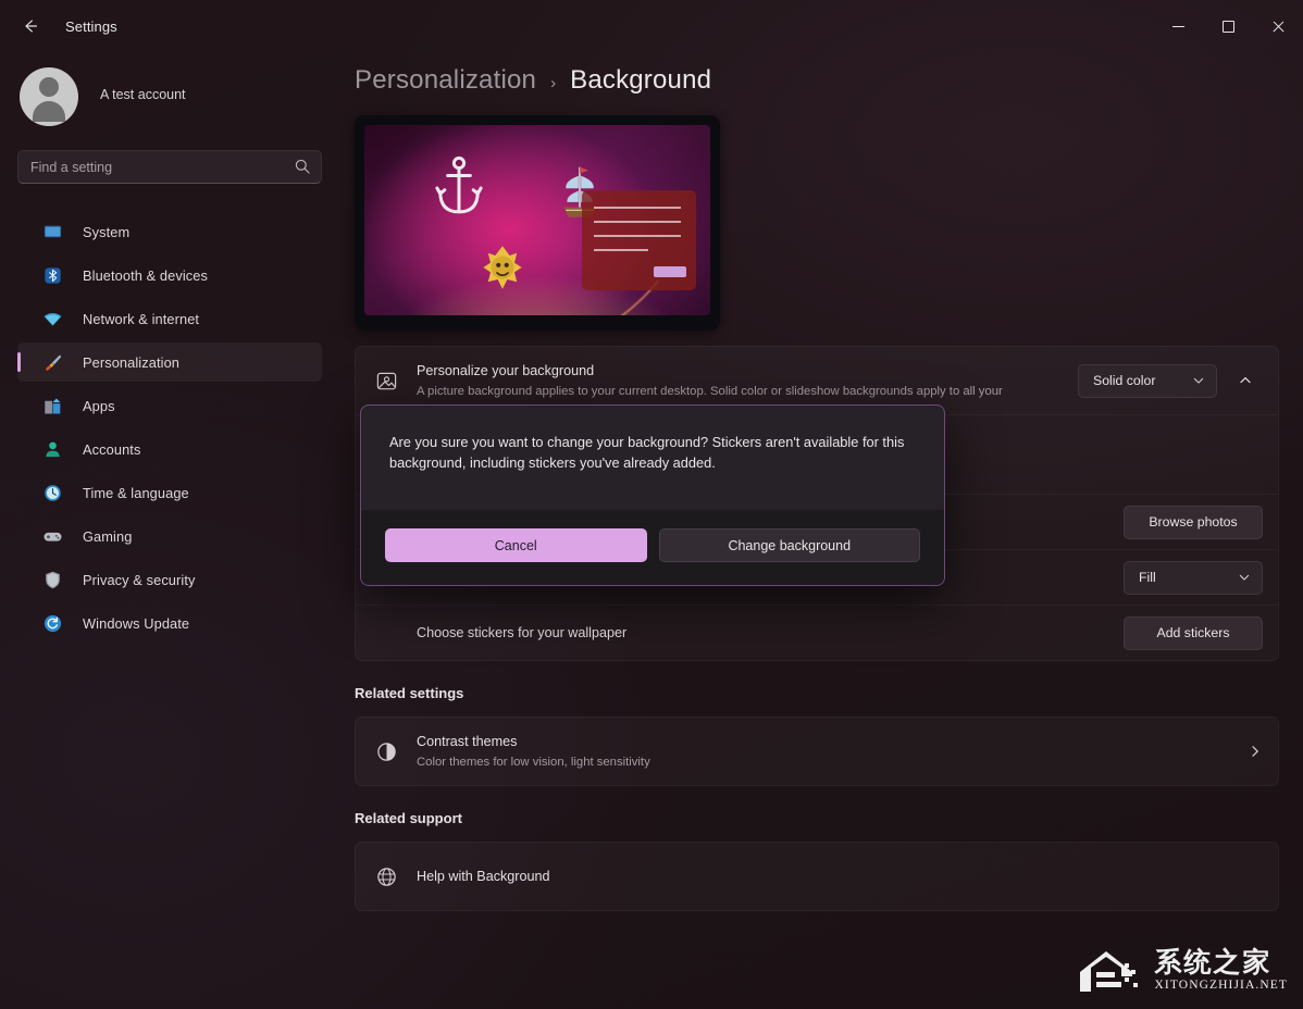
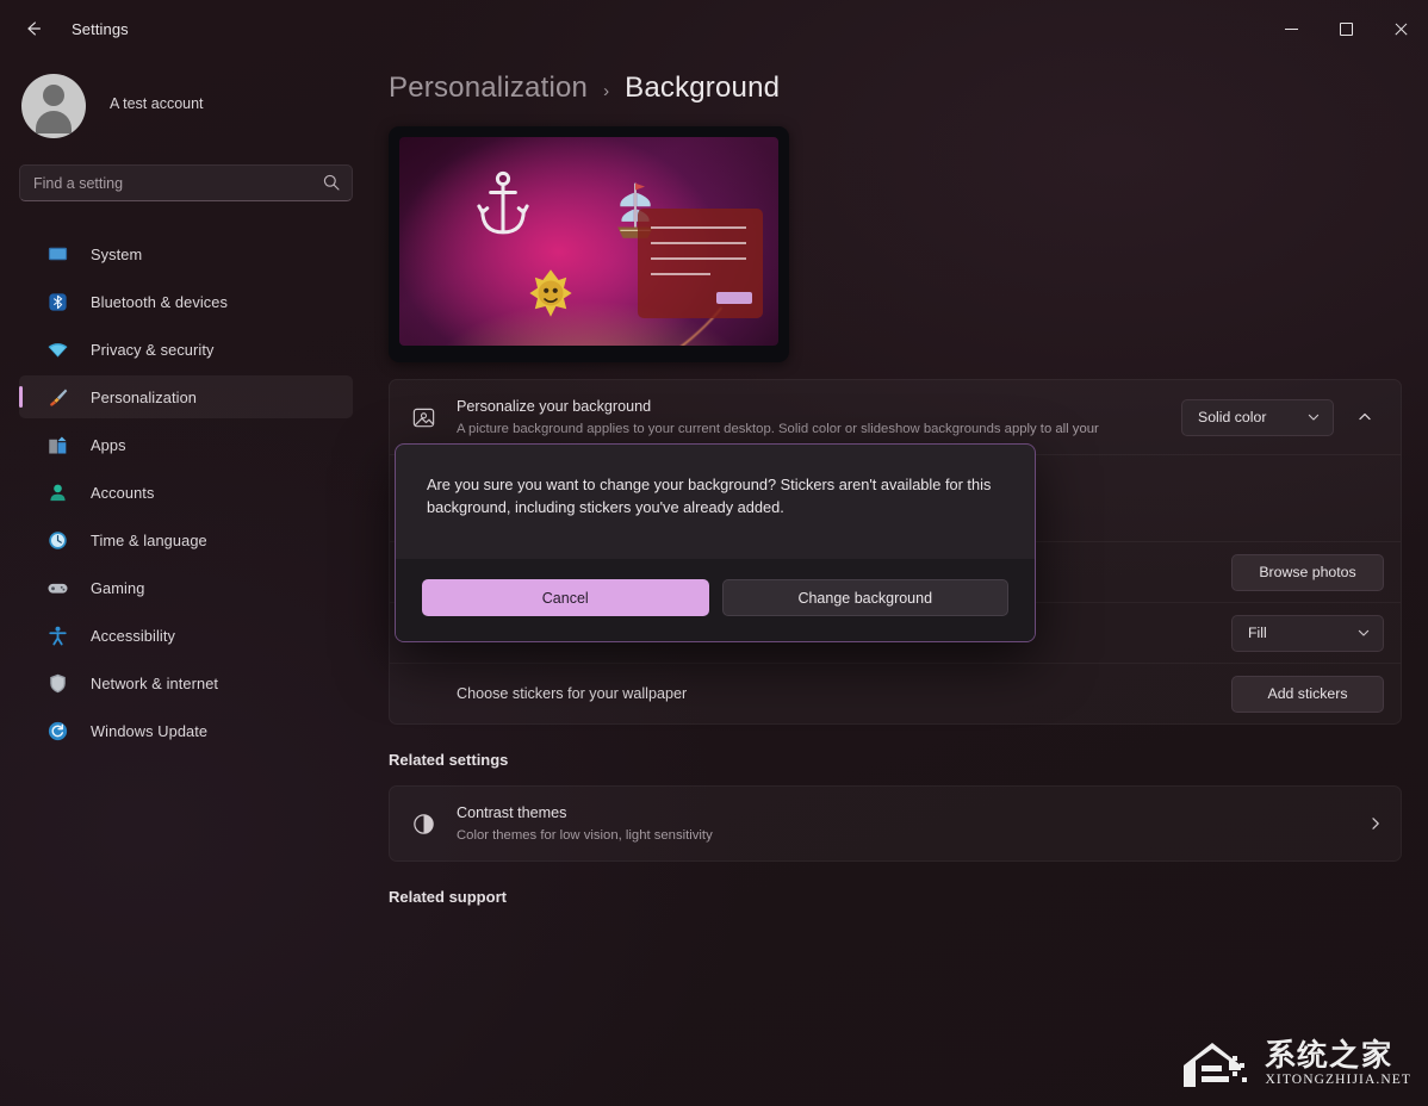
  Settings
  A test account
  Find a setting
  System
  Bluetooth & devices
- Network & internet
+ Privacy & security
  Personalization
  Apps
  Accounts
  Time & language
  Gaming
+ Accessibility
- Privacy & security
+ Network & internet
  Windows Update
  Personalization
  ›
  Background
  Personalize your background
  A picture background applies to your current desktop. Solid color or slideshow backgrounds apply to all your
  Solid color
  Browse photos
  Fill
  Choose stickers for your wallpaper
  Add stickers
  Related settings
  Contrast themes
  Color themes for low vision, light sensitivity
  Related support
- Help with Background
  Are you sure you want to change your background? Stickers aren't available for this background, including stickers you've already added.
  Cancel
  Change background
  系统之家
  XITONGZHIJIA.NET
